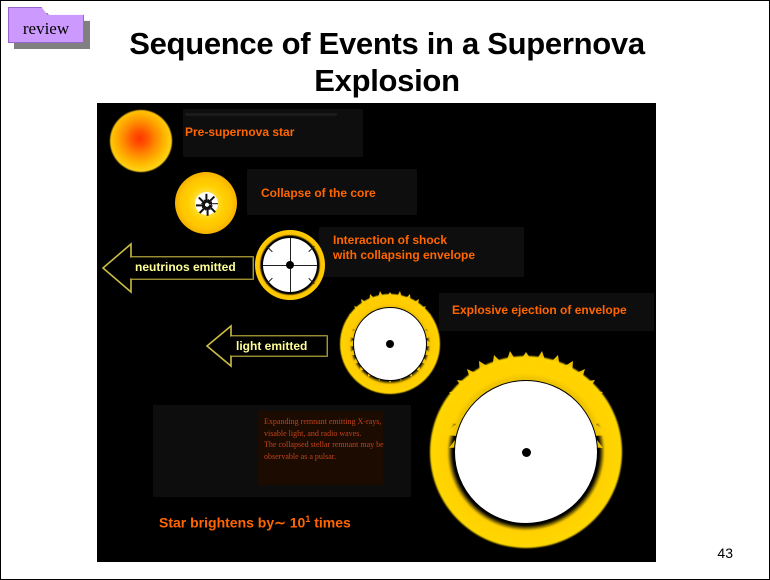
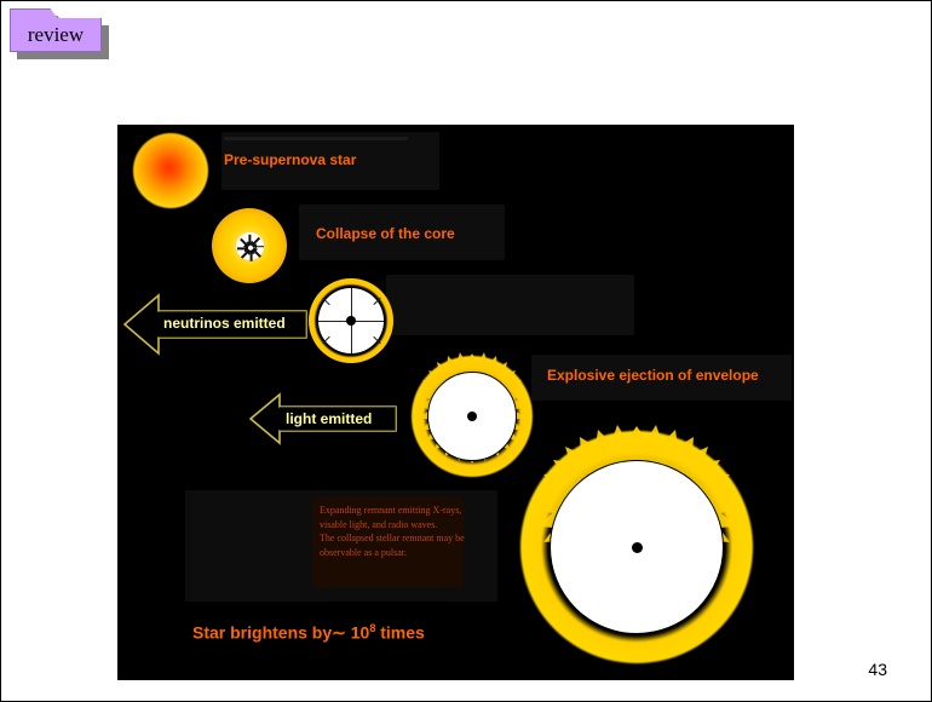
  review
- Sequence of Events in a Supernova Explosion
  Pre-supernova star
  Collapse of the core
  neutrinos emitted
- Interaction of shock
- with collapsing envelope
  light emitted
  Explosive ejection of envelope
  Expanding remnant emitting X-rays,
  visable light, and radio waves.
  The collapsed stellar remnant may be
  observable as a pulsar.
- Star brightens by∼ 101 times
+ Star brightens by∼ 108 times
  43
